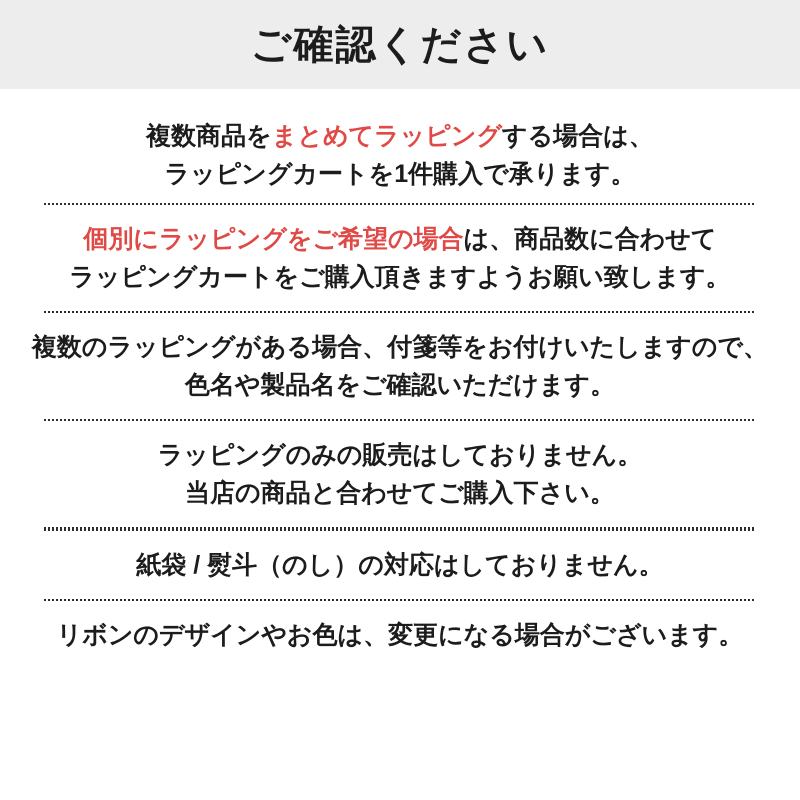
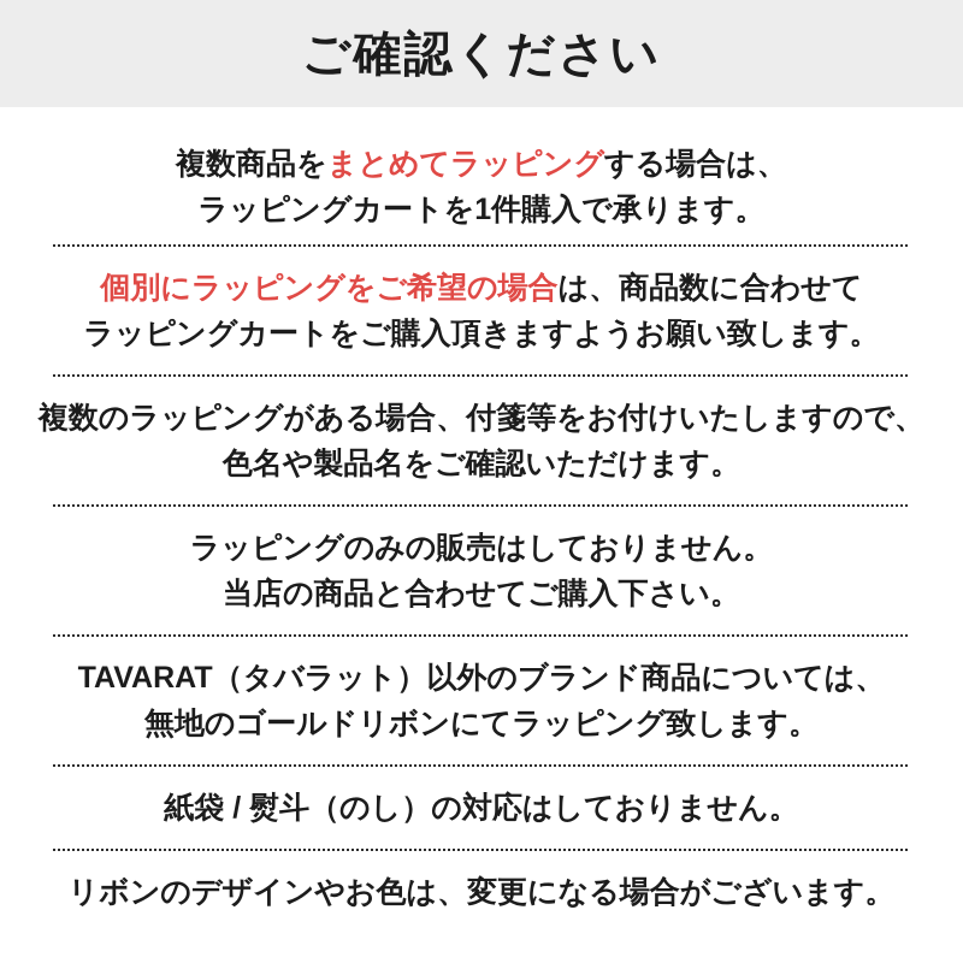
  ご確認ください
  複数商品をまとめてラッピングする場合は、
  ラッピングカートを1件購入で承ります。
  個別にラッピングをご希望の場合は、商品数に合わせて
  ラッピングカートをご購入頂きますようお願い致します。
  複数のラッピングがある場合、付箋等をお付けいたしますので、
  色名や製品名をご確認いただけます。
  ラッピングのみの販売はしておりません。
  当店の商品と合わせてご購入下さい。
+ TAVARAT（タバラット）以外のブランド商品については、
+ 無地のゴールドリボンにてラッピング致します。
  紙袋 / 熨斗（のし）の対応はしておりません。
  リボンのデザインやお色は、変更になる場合がございます。
